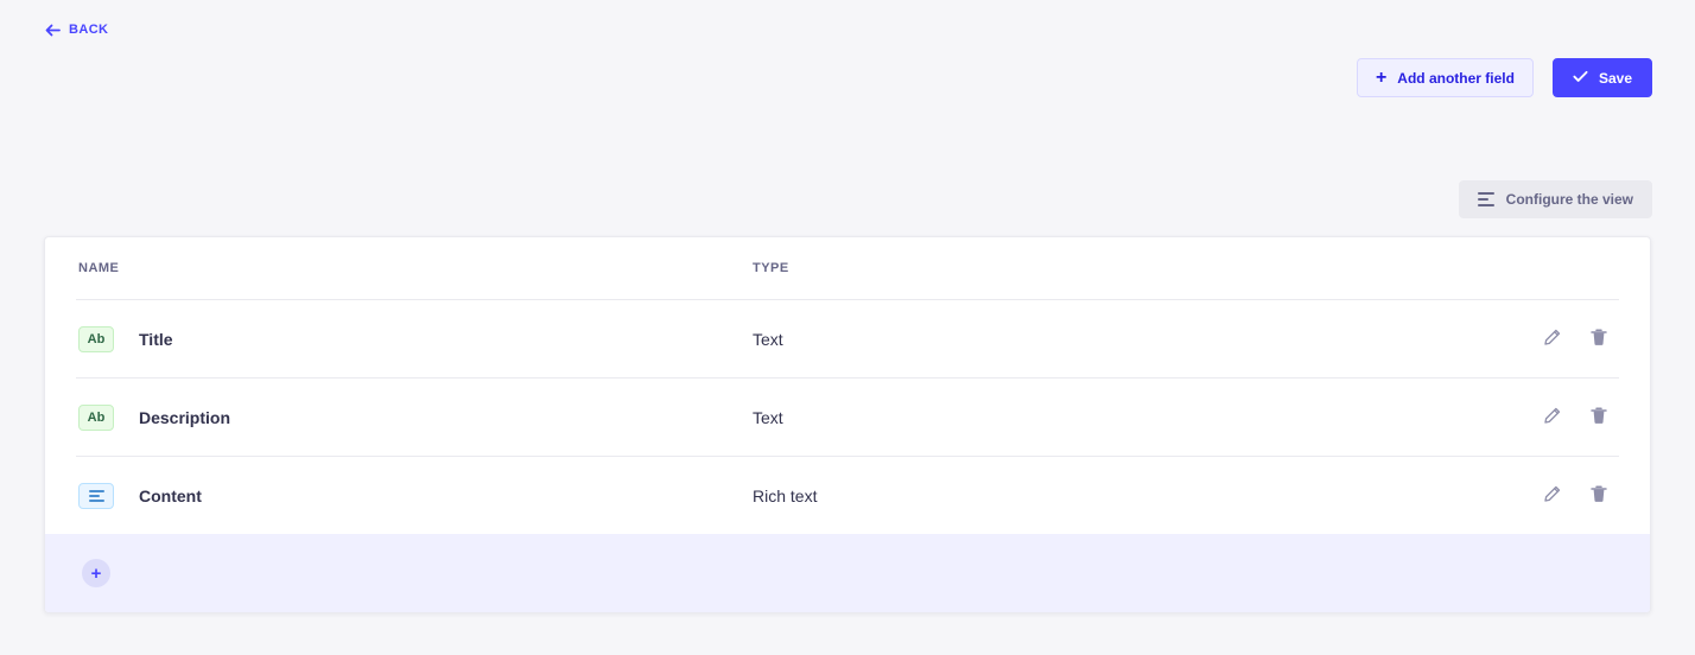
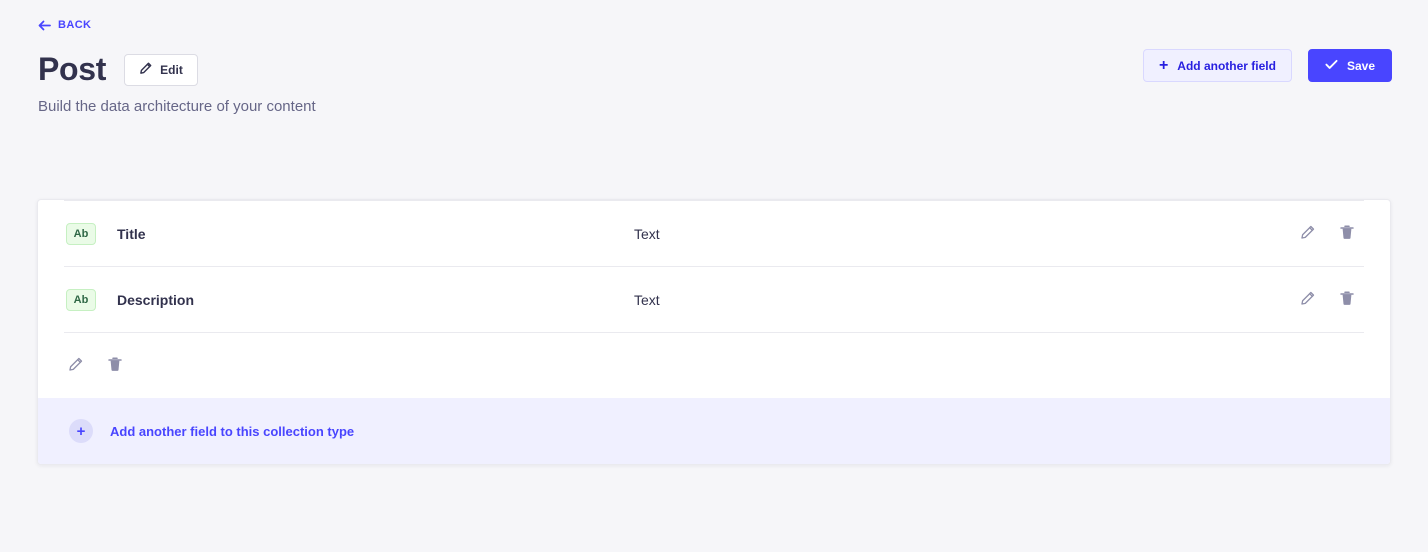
  BACK
+ Post
+ Edit
+ Build the data architecture of your content
  +
  Add another field
  Save
- Configure the view
- NAME
- TYPE
  Ab
  Title
  Text
  Ab
  Description
  Text
- Content
- Rich text
  +
+ Add another field to this collection type
